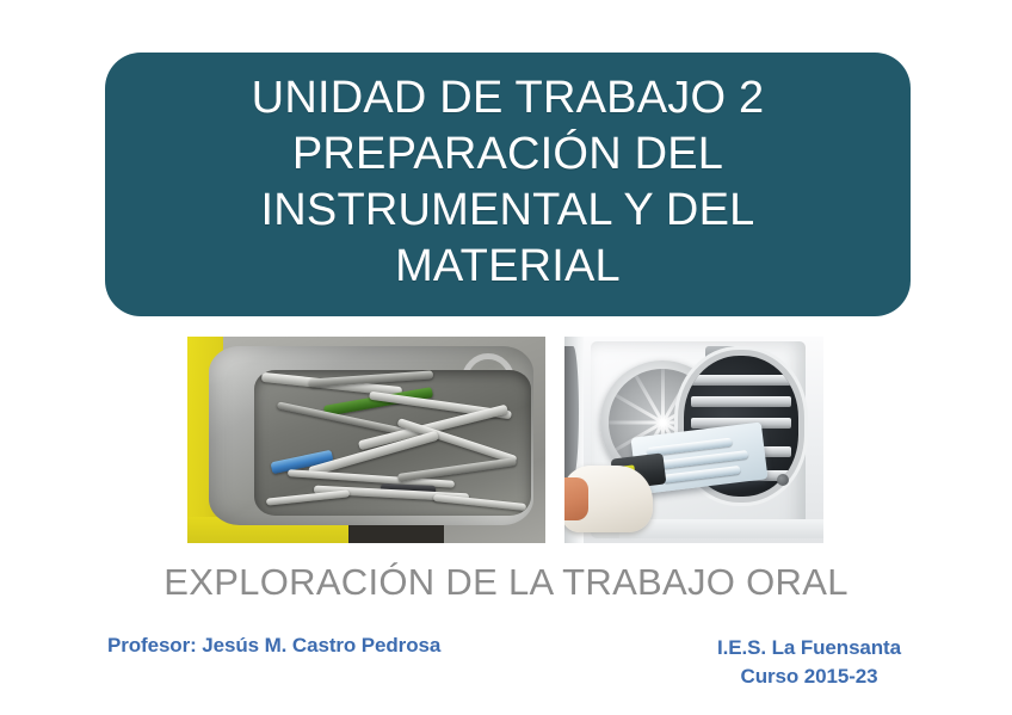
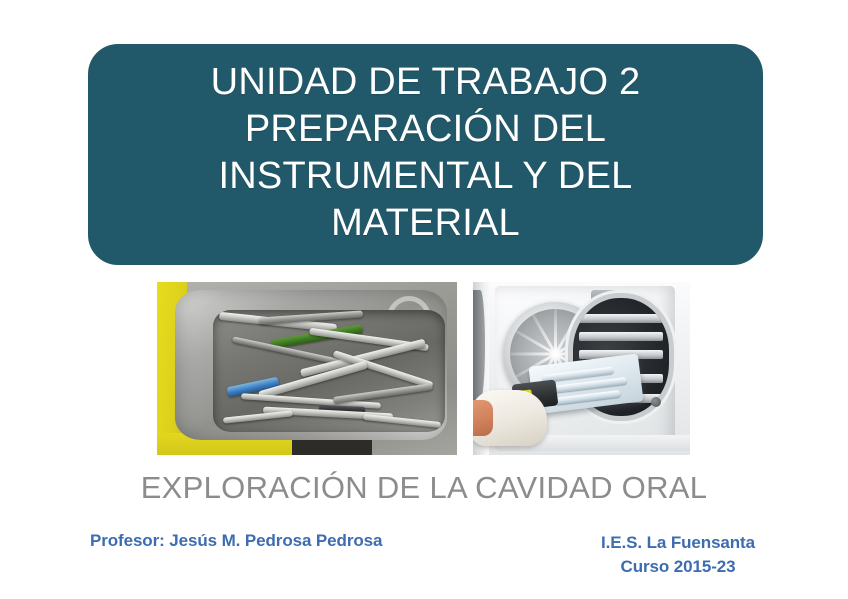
  UNIDAD DE TRABAJO 2
  PREPARACIÓN DEL
  INSTRUMENTAL Y DEL
  MATERIAL
- EXPLORACIÓN DE LA TRABAJO ORAL
+ EXPLORACIÓN DE LA CAVIDAD ORAL
- Profesor: Jesús M. Castro Pedrosa
+ Profesor: Jesús M. Pedrosa Pedrosa
  I.E.S. La Fuensanta
  Curso 2015-23
